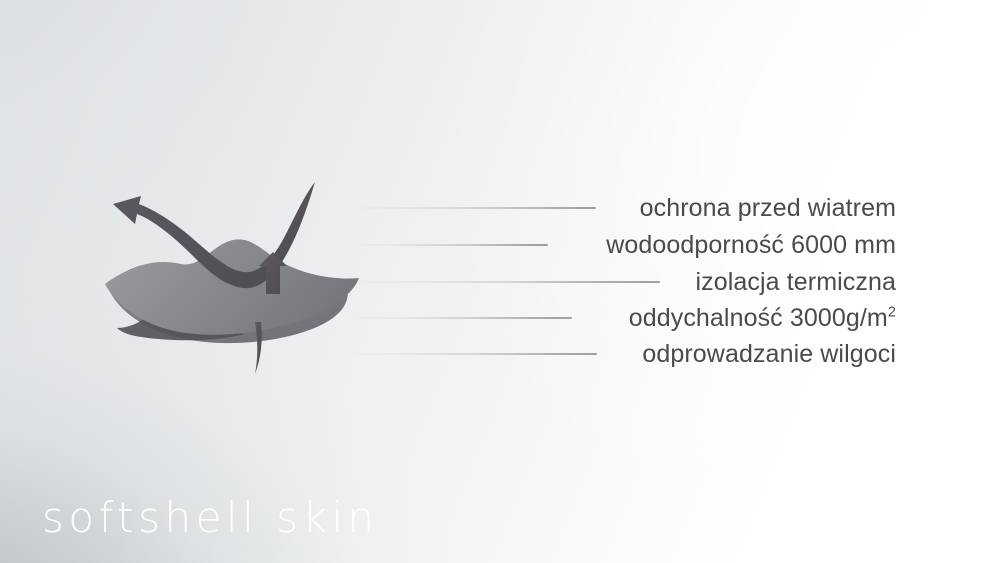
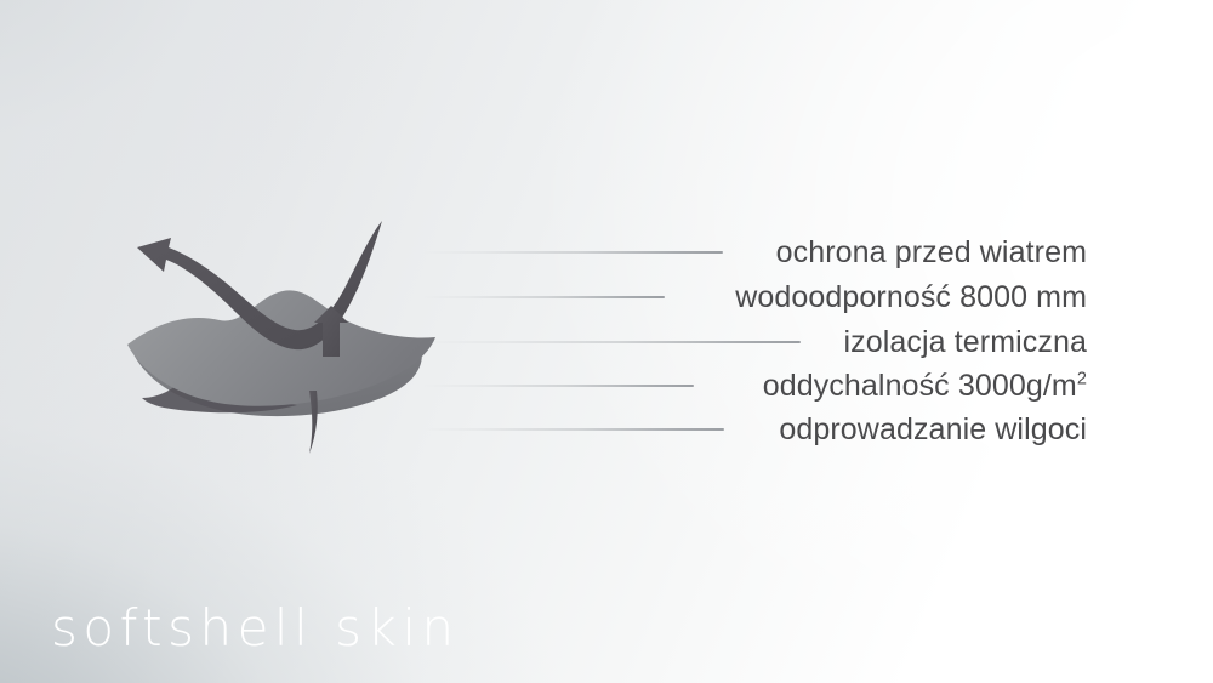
  ochrona przed wiatrem
- wodoodporność 6000 mm
+ wodoodporność 8000 mm
  izolacja termiczna
  oddychalność 3000g/m2
  odprowadzanie wilgoci
  softshell skin
